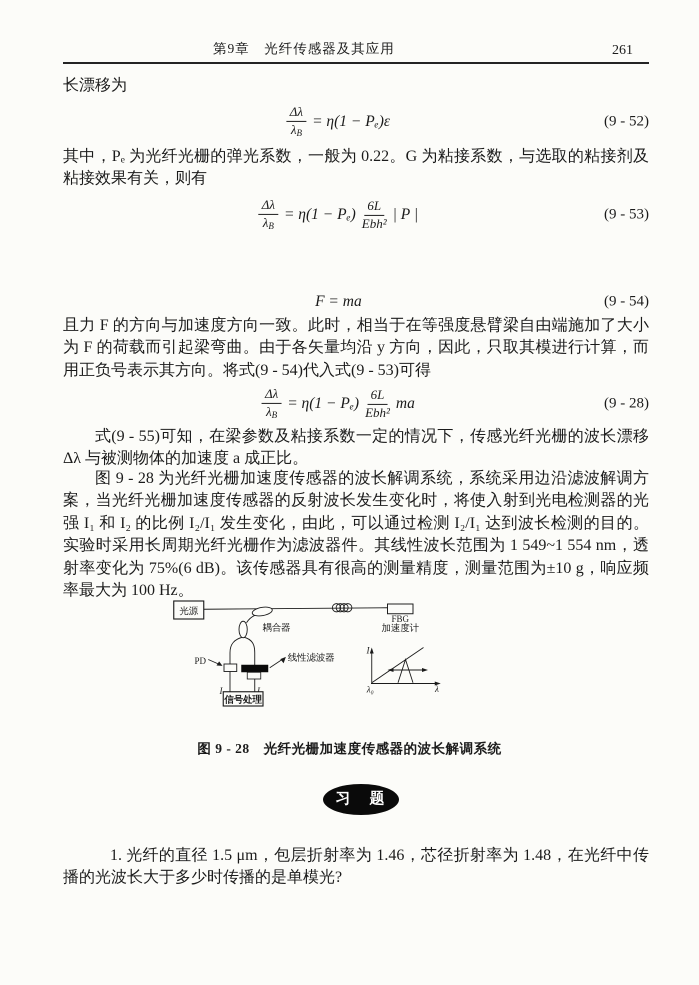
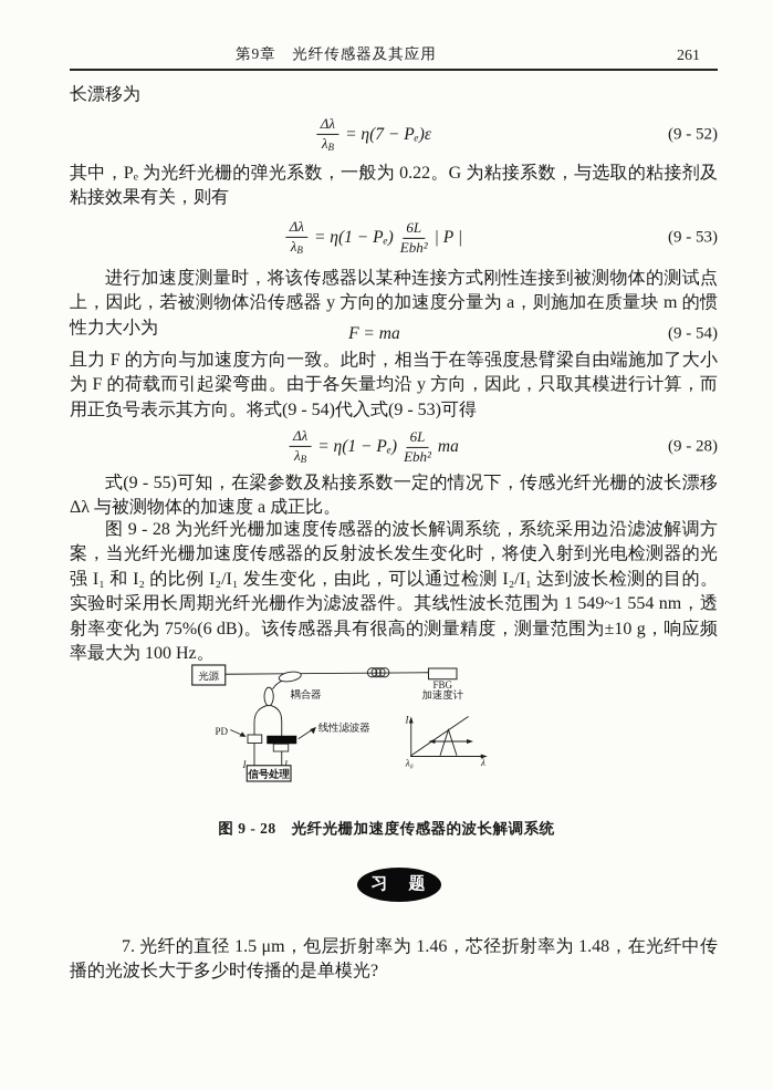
  第9章 光纤传感器及其应用
  261
  长漂移为
  Δλ
  λB
- = η(1 − Pₑ)ε
+ = η(7 − Pₑ)ε
  (9 - 52)
  其中，Pₑ 为光纤光栅的弹光系数，一般为 0.22。G 为粘接系数，与选取的粘接剂及粘接效果有关，则有
  Δλ
  λB
  = η(1 − Pₑ)
  6L
  Ebh²
  | P |
  (9 - 53)
+ 进行加速度测量时，将该传感器以某种连接方式刚性连接到被测物体的测试点上，因此，若被测物体沿传感器 y 方向的加速度分量为 a，则施加在质量块 m 的惯性力大小为
  F = ma
  (9 - 54)
  且力 F 的方向与加速度方向一致。此时，相当于在等强度悬臂梁自由端施加了大小为 F 的荷载而引起梁弯曲。由于各矢量均沿 y 方向，因此，只取其模进行计算，而用正负号表示其方向。将式(9 - 54)代入式(9 - 53)可得
  Δλ
  λB
  = η(1 − Pₑ)
  6L
  Ebh²
  ma
  (9 - 28)
  式(9 - 55)可知，在梁参数及粘接系数一定的情况下，传感光纤光栅的波长漂移 Δλ 与被测物体的加速度 a 成正比。
  图 9 - 28 为光纤光栅加速度传感器的波长解调系统，系统采用边沿滤波解调方案，当光纤光栅加速度传感器的反射波长发生变化时，将使入射到光电检测器的光强 I₁ 和 I₂ 的比例 I₂/I₁ 发生变化，由此，可以通过检测 I₂/I₁ 达到波长检测的目的。实验时采用长周期光纤光栅作为滤波器件。其线性波长范围为 1 549~1 554 nm，透射率变化为 75%(6 dB)。该传感器具有很高的测量精度，测量范围为±10 g，响应频率最大为 100 Hz。
  光源
  耦合器
  FBG
  加速度计
  PD
  线性滤波器
  I₁
  I₂
  信号处理
  I
  λ₀
  λ
  图 9 - 28 光纤光栅加速度传感器的波长解调系统
  习 题
- 1. 光纤的直径 1.5 μm，包层折射率为 1.46，芯径折射率为 1.48，在光纤中传播的光波长大于多少时传播的是单模光?
+ 7. 光纤的直径 1.5 μm，包层折射率为 1.46，芯径折射率为 1.48，在光纤中传播的光波长大于多少时传播的是单模光?
